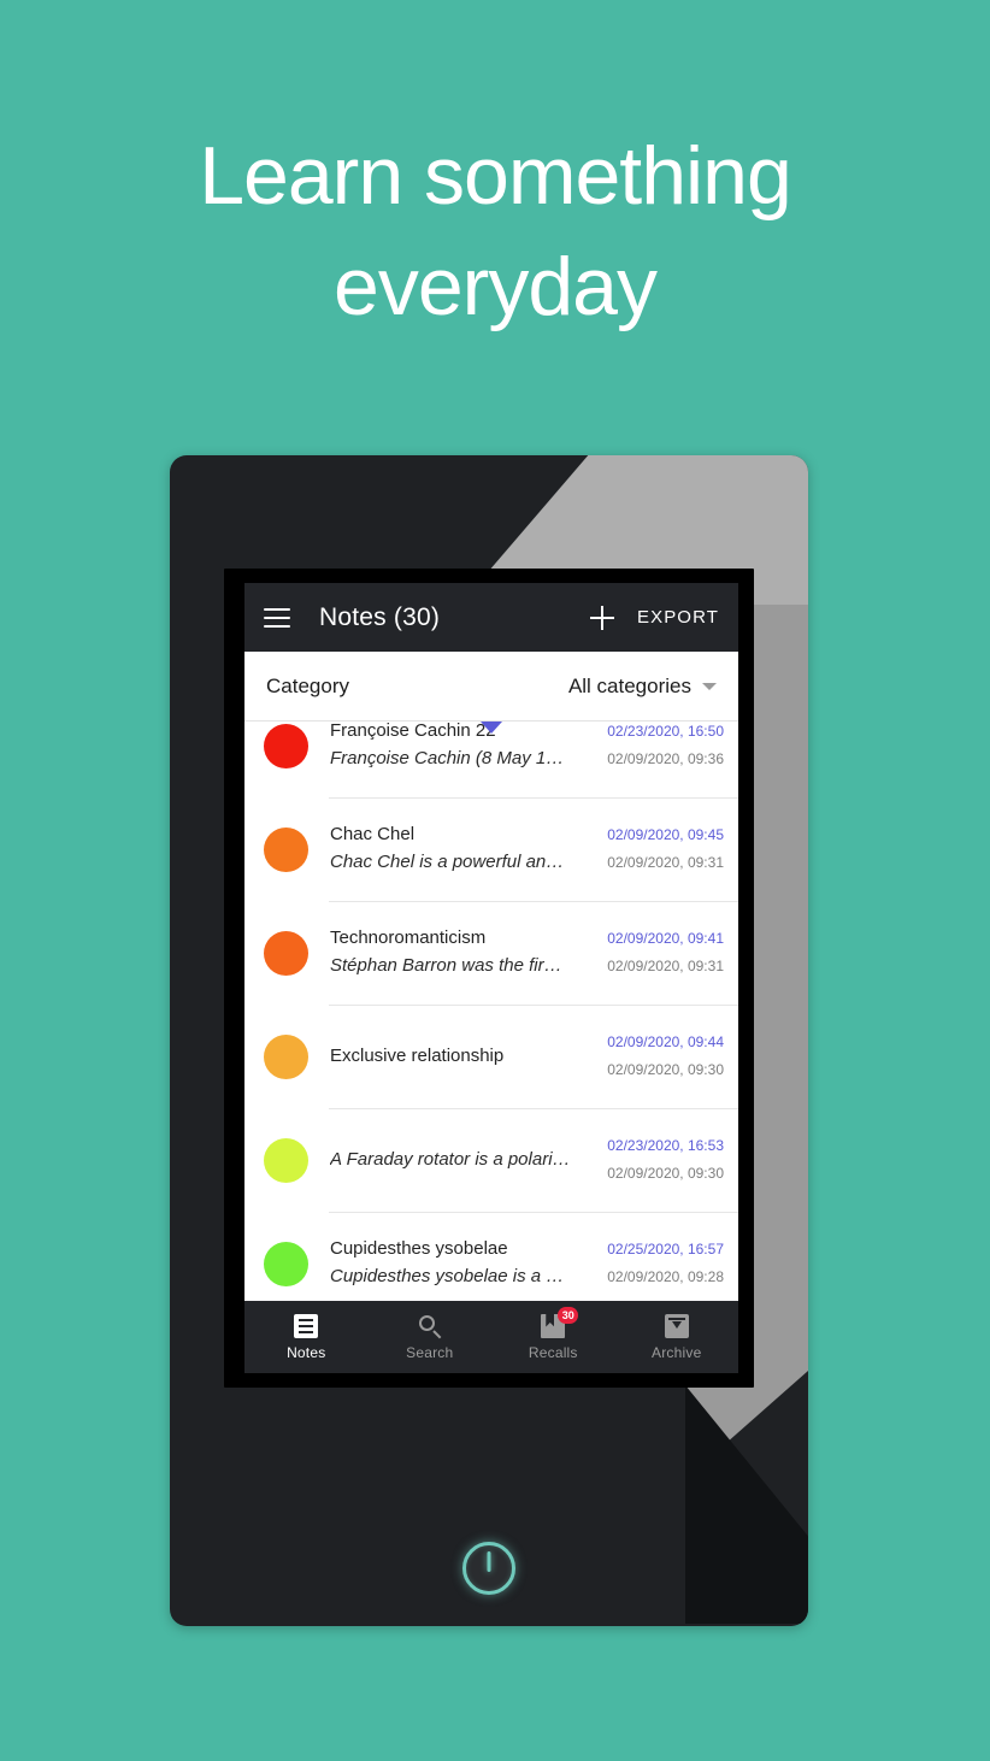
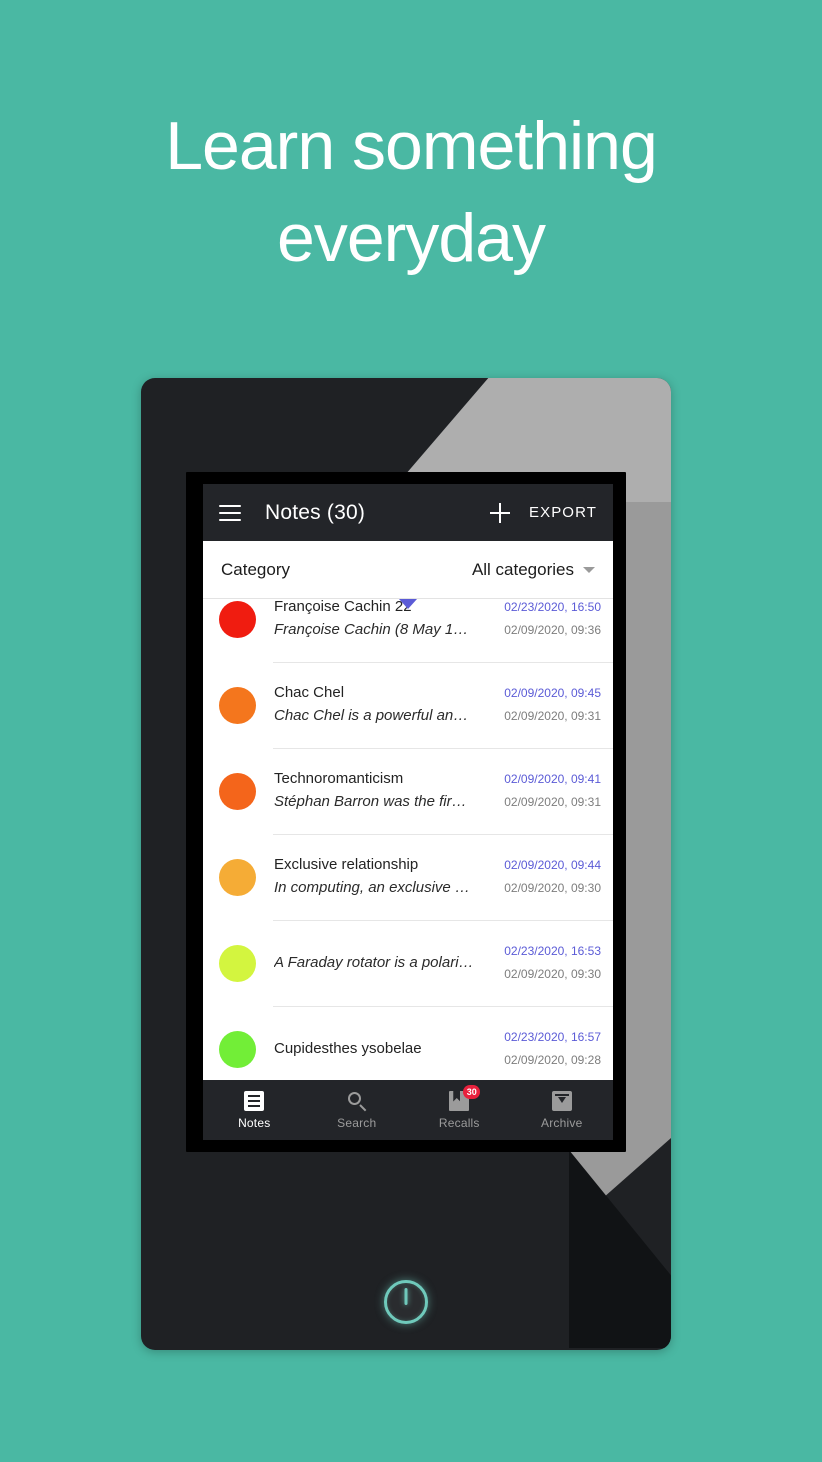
  Learn something
  everyday
  Notes (30)
  EXPORT
  Category
  All categories
  Françoise Cachin 22
  Françoise Cachin (8 May 1…
  02/23/2020, 16:50
  02/09/2020, 09:36
  Chac Chel
  Chac Chel is a powerful an…
  02/09/2020, 09:45
  02/09/2020, 09:31
  Technoromanticism
  Stéphan Barron was the fir…
  02/09/2020, 09:41
  02/09/2020, 09:31
  Exclusive relationship
+ In computing, an exclusive …
  02/09/2020, 09:44
  02/09/2020, 09:30
  A Faraday rotator is a polari…
  02/23/2020, 16:53
  02/09/2020, 09:30
  Cupidesthes ysobelae
- Cupidesthes ysobelae is a …
- 02/25/2020, 16:57
+ 02/23/2020, 16:57
  02/09/2020, 09:28
  Notes
  Search
  30
  Recalls
  Archive
